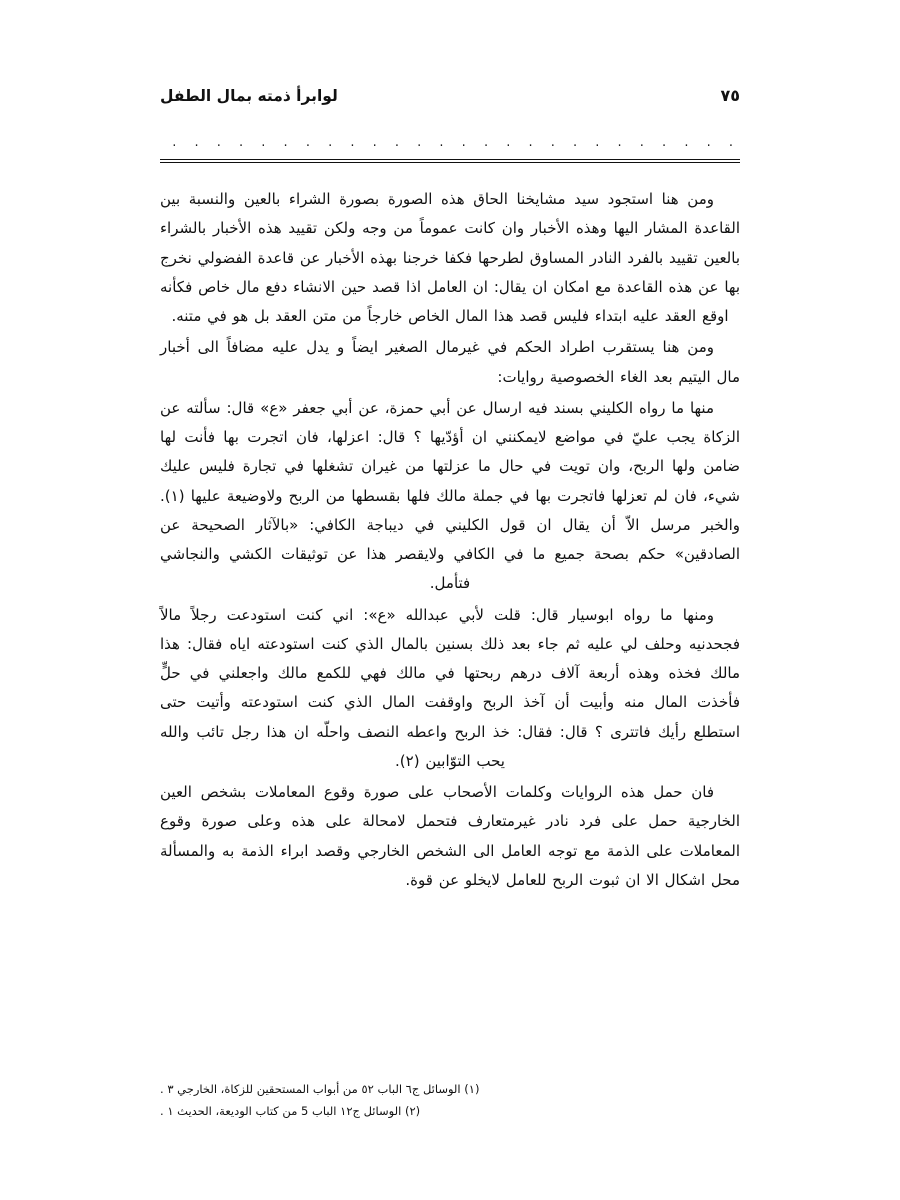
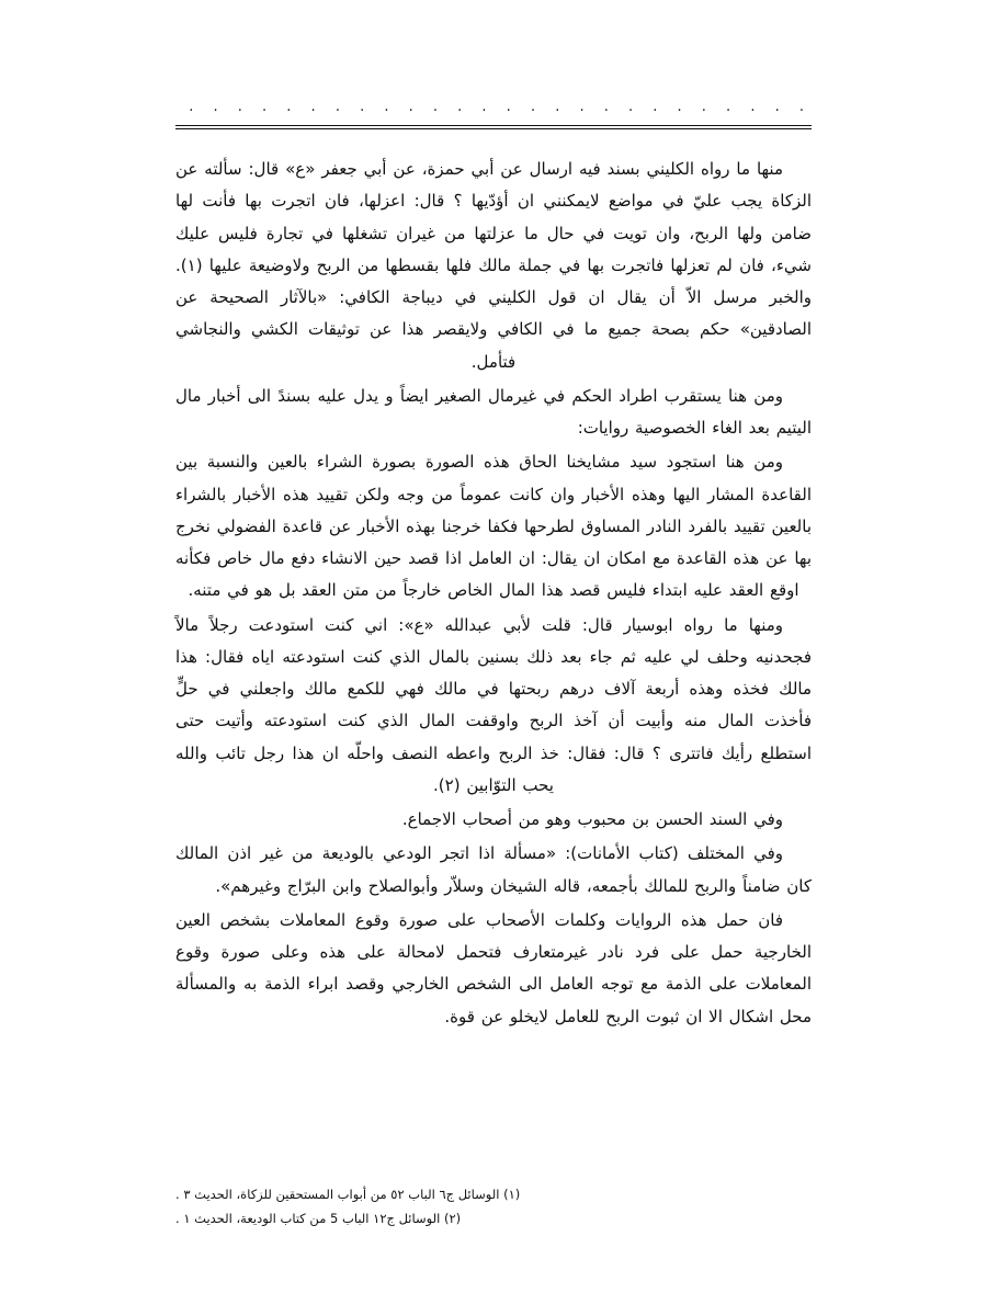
- ٧٥
- لوابرأ ذمته بمال الطفل
- ومن هنا استجود سيد مشايخنا الحاق هذه الصورة بصورة الشراء بالعين والنسبة بين القاعدة المشار اليها وهذه الأخبار وان كانت عموماً من وجه ولكن تقييد هذه الأخبار بالشراء بالعين تقييد بالفرد النادر المساوق لطرحها فكفا خرجنا بهذه الأخبار عن قاعدة الفضولي نخرج بها عن هذه القاعدة مع امكان ان يقال: ان العامل اذا قصد حين الانشاء دفع مال خاص فكأنه اوقع العقد عليه ابتداء فليس قصد هذا المال الخاص خارجاً من متن العقد بل هو في متنه.
+ منها ما رواه الكليني بسند فيه ارسال عن أبي حمزة، عن أبي جعفر «ع» قال: سألته عن الزكاة يجب عليّ في مواضع لايمكنني ان أؤدّيها ؟ قال: اعزلها، فان اتجرت بها فأنت لها ضامن ولها الربح، وان تويت في حال ما عزلتها من غيران تشغلها في تجارة فليس عليك شيء، فان لم تعزلها فاتجرت بها في جملة مالك فلها بقسطها من الربح ولاوضيعة عليها (١). والخبر مرسل الاّ أن يقال ان قول الكليني في ديباجة الكافي: «بالآثار الصحيحة عن الصادقين» حكم بصحة جميع ما في الكافي ولايقصر هذا عن توثيقات الكشي والنجاشي فتأمل.
- ومن هنا يستقرب اطراد الحكم في غيرمال الصغير ايضاً و يدل عليه مضافاً الى أخبار مال اليتيم بعد الغاء الخصوصية روايات:
+ ومن هنا يستقرب اطراد الحكم في غيرمال الصغير ايضاً و يدل عليه بسندً الى أخبار مال اليتيم بعد الغاء الخصوصية روايات:
- منها ما رواه الكليني بسند فيه ارسال عن أبي حمزة، عن أبي جعفر «ع» قال: سألته عن الزكاة يجب عليّ في مواضع لايمكنني ان أؤدّيها ؟ قال: اعزلها، فان اتجرت بها فأنت لها ضامن ولها الربح، وان تويت في حال ما عزلتها من غيران تشغلها في تجارة فليس عليك شيء، فان لم تعزلها فاتجرت بها في جملة مالك فلها بقسطها من الربح ولاوضيعة عليها (١). والخبر مرسل الاّ أن يقال ان قول الكليني في ديباجة الكافي: «بالآثار الصحيحة عن الصادقين» حكم بصحة جميع ما في الكافي ولايقصر هذا عن توثيقات الكشي والنجاشي فتأمل.
+ ومن هنا استجود سيد مشايخنا الحاق هذه الصورة بصورة الشراء بالعين والنسبة بين القاعدة المشار اليها وهذه الأخبار وان كانت عموماً من وجه ولكن تقييد هذه الأخبار بالشراء بالعين تقييد بالفرد النادر المساوق لطرحها فكفا خرجنا بهذه الأخبار عن قاعدة الفضولي نخرج بها عن هذه القاعدة مع امكان ان يقال: ان العامل اذا قصد حين الانشاء دفع مال خاص فكأنه اوقع العقد عليه ابتداء فليس قصد هذا المال الخاص خارجاً من متن العقد بل هو في متنه.
  ومنها ما رواه ابوسيار قال: قلت لأبي عبدالله «ع»: اني كنت استودعت رجلاً مالاً فجحدنيه وحلف لي عليه ثم جاء بعد ذلك بسنين بالمال الذي كنت استودعته اياه فقال: هذا مالك فخذه وهذه أربعة آلاف درهم ربحتها في مالك فهي للكمع مالك واجعلني في حلٍّ فأخذت المال منه وأبيت أن آخذ الربح واوقفت المال الذي كنت استودعته وأتيت حتى استطلع رأيك فاتترى ؟ قال: فقال: خذ الربح واعطه النصف واحلّه ان هذا رجل تائب والله يحب التوّابين (٢).
+ وفي السند الحسن بن محبوب وهو من أصحاب الاجماع.
+ وفي المختلف (كتاب الأمانات): «مسألة اذا اتجر الودعي بالوديعة من غير اذن المالك كان ضامناً والربح للمالك بأجمعه، قاله الشيخان وسلاّر وأبوالصلاح وابن البرّاج وغيرهم».
  فان حمل هذه الروايات وكلمات الأصحاب على صورة وقوع المعاملات بشخص العين الخارجية حمل على فرد نادر غيرمتعارف فتحمل لامحالة على هذه وعلى صورة وقوع المعاملات على الذمة مع توجه العامل الى الشخص الخارجي وقصد ابراء الذمة به والمسألة محل اشكال الا ان ثبوت الربح للعامل لايخلو عن قوة.
- (١) الوسائل ج٦ الباب ٥٢ من أبواب المستحقين للزكاة، الخارجي ٣ .
+ (١) الوسائل ج٦ الباب ٥٢ من أبواب المستحقين للزكاة، الحديث ٣ .
  (٢) الوسائل ج١٢ الباب 5 من كتاب الوديعة، الحديث ١ .
